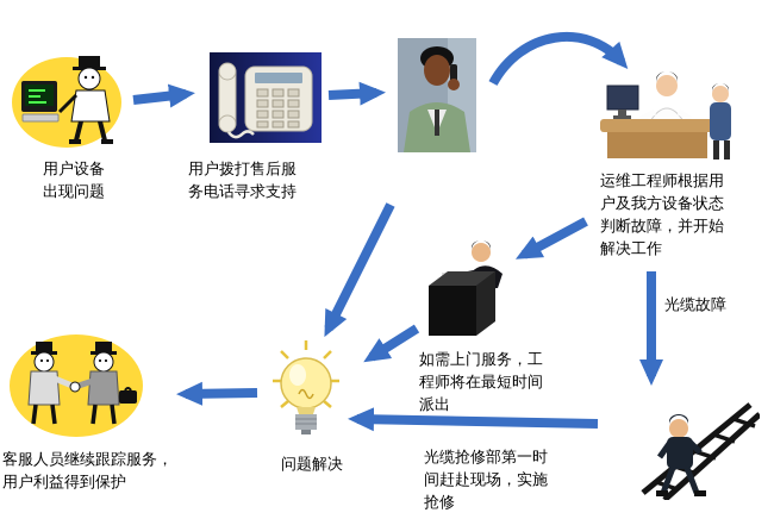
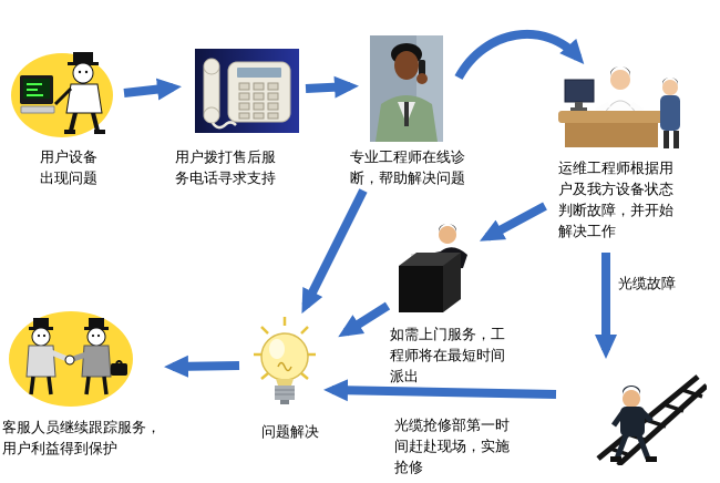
  用户设备
  出现问题
  用户拨打售后服
  务电话寻求支持
+ 专业工程师在线诊
+ 断，帮助解决问题
  运维工程师根据用
  户及我方设备状态
  判断故障，并开始
  解决工作
  光缆故障
  如需上门服务，工
  程师将在最短时间
  派出
  问题解决
  光缆抢修部第一时
  间赶赴现场，实施
  抢修
  客服人员继续跟踪服务，
  用户利益得到保护
